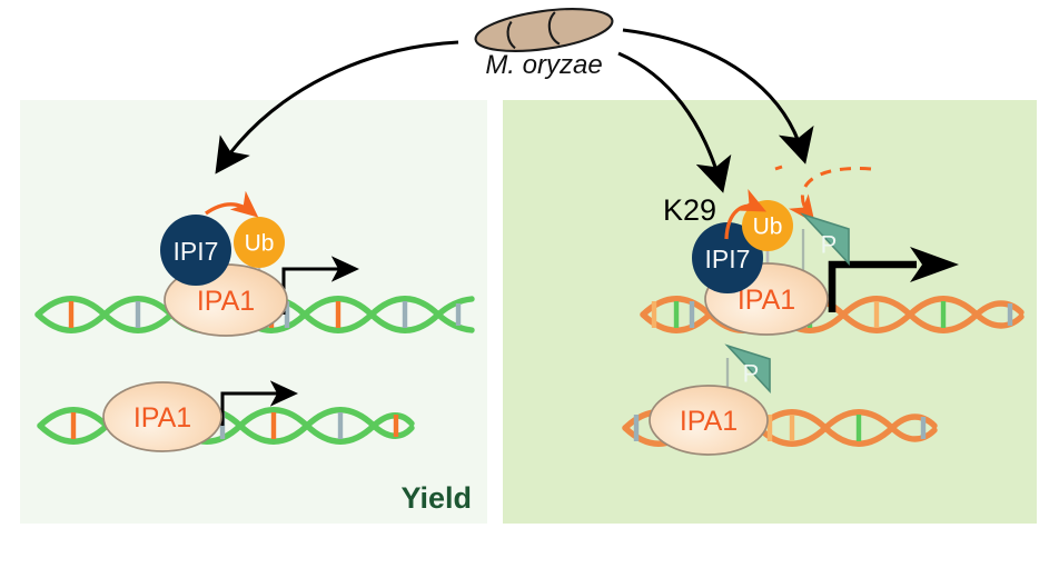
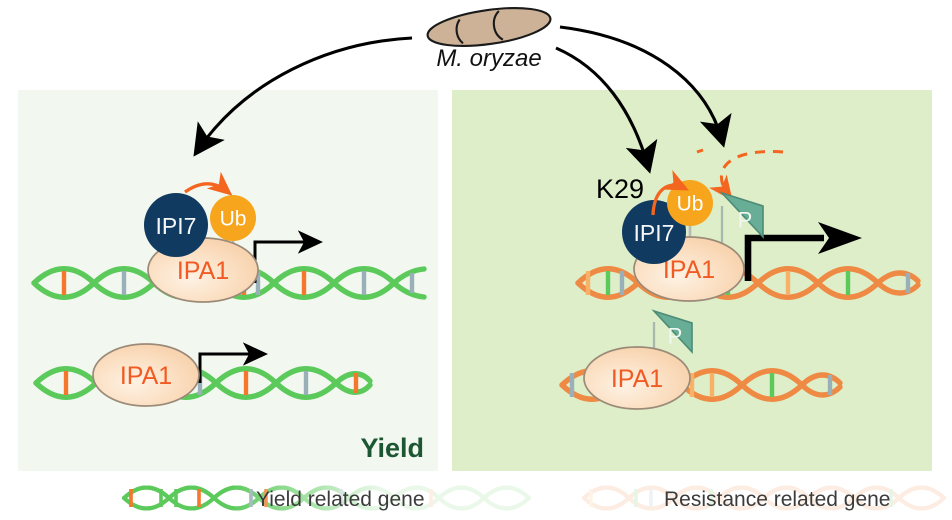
  IPA1
  IPI7
  Ub
  IPA1
  IPA1
  IPI7
  Ub
  P
  K29
  IPA1
  P
  Yield
  M. oryzae
+ Yield related gene
+ Resistance related gene
